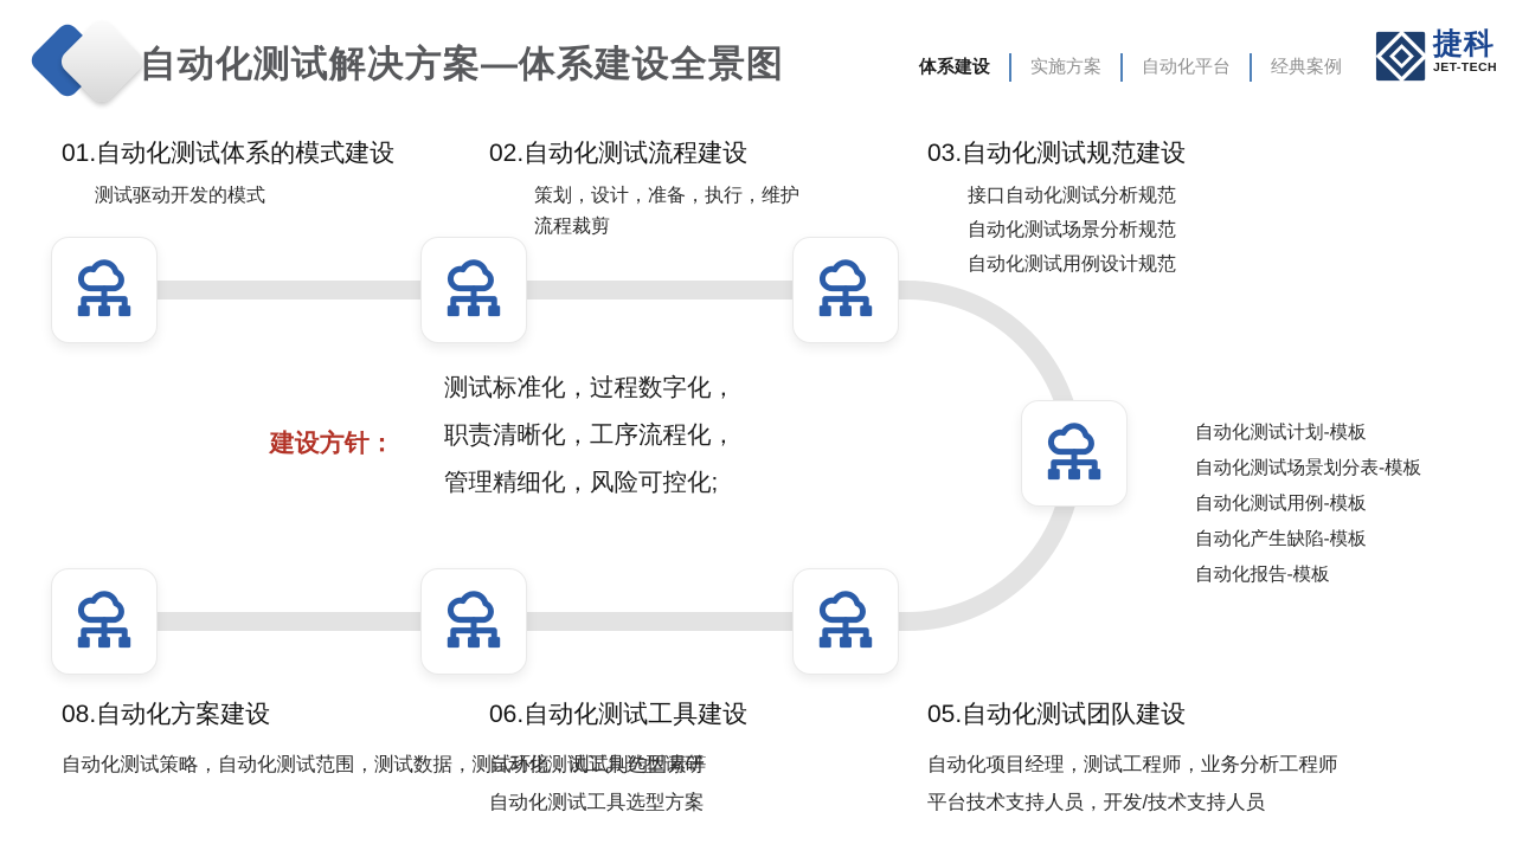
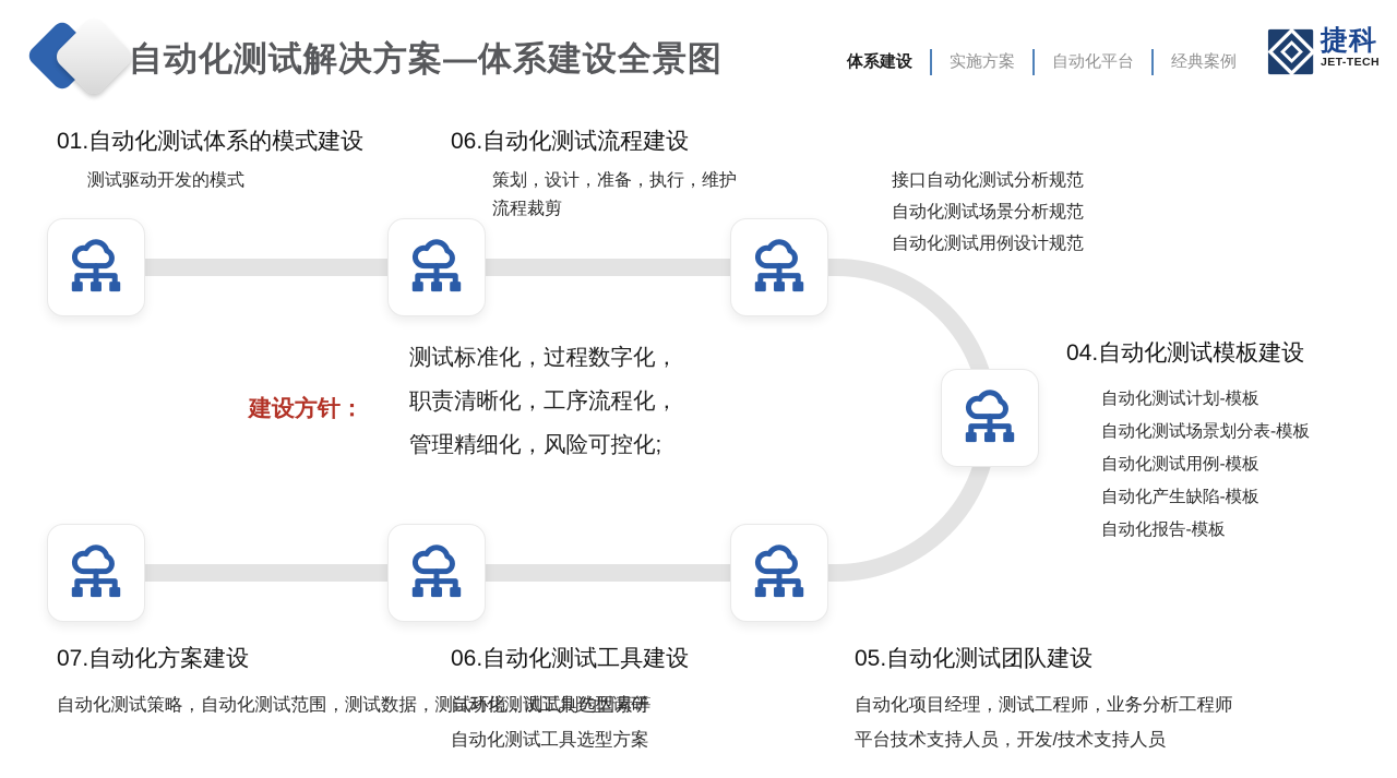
  自动化测试解决方案—体系建设全景图
  体系建设
  实施方案
  自动化平台
  经典案例
  捷科
  JET-TECH
  01.自动化测试体系的模式建设
  测试驱动开发的模式
- 02.自动化测试流程建设
+ 06.自动化测试流程建设
  策划，设计，准备，执行，维护
  流程裁剪
- 03.自动化测试规范建设
  接口自动化测试分析规范
  自动化测试场景分析规范
  自动化测试用例设计规范
+ 04.自动化测试模板建设
  自动化测试计划-模板
  自动化测试场景划分表-模板
  自动化测试用例-模板
  自动化产生缺陷-模板
  自动化报告-模板
  05.自动化测试团队建设
  自动化项目经理，测试工程师，业务分析工程师
  平台技术支持人员，开发/技术支持人员
  06.自动化测试工具建设
  自动化测试工具选型调研
  自动化测试工具选型方案
- 08.自动化方案建设
+ 07.自动化方案建设
  自动化测试策略，自动化测试范围，测试数据，测试环境，测试制约因素等
  建设方针：
  测试标准化，过程数字化，
  职责清晰化，工序流程化，
  管理精细化，风险可控化;
